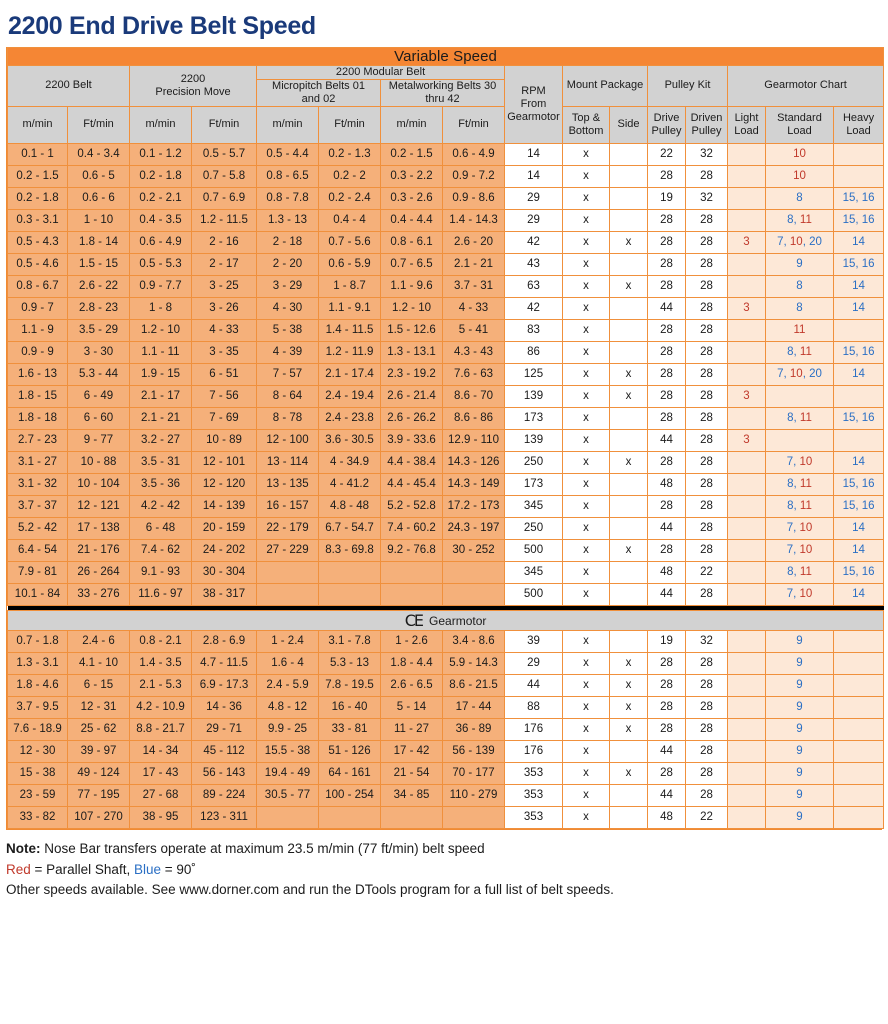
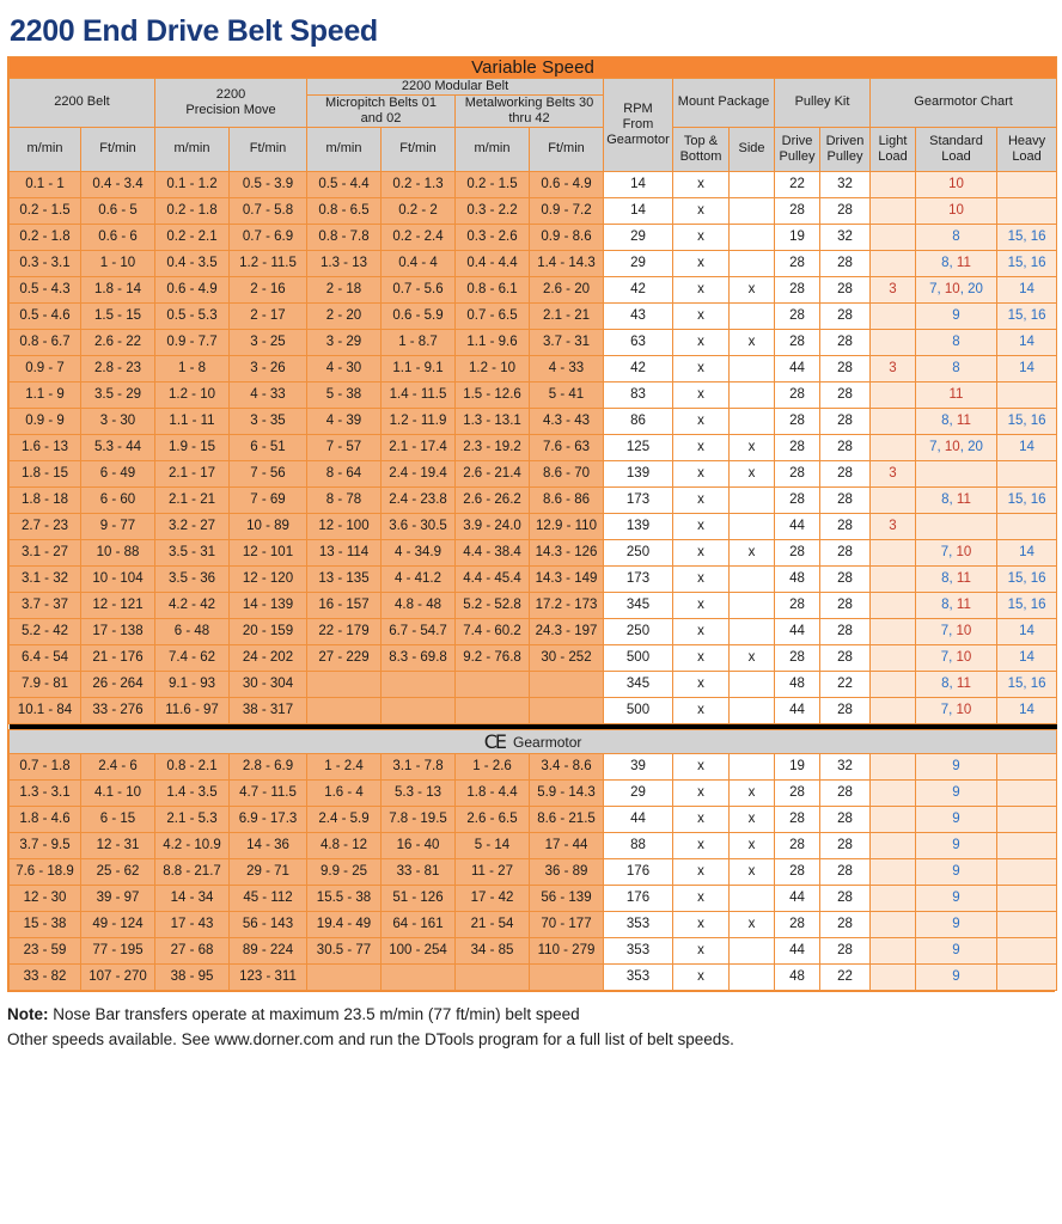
  2200 End Drive Belt Speed
  Variable Speed
  2200 Belt	2200 Precision Move	2200 Modular Belt	RPM From Gearmotor	Mount Package	Pulley Kit	Gearmotor Chart
  Micropitch Belts 01 and 02	Metalworking Belts 30 thru 42
  m/min	Ft/min	m/min	Ft/min	m/min	Ft/min	m/min	Ft/min	Top & Bottom	Side	Drive Pulley	Driven Pulley	Light Load	Standard Load	Heavy Load
- 0.1 - 1	0.4 - 3.4	0.1 - 1.2	0.5 - 5.7	0.5 - 4.4	0.2 - 1.3	0.2 - 1.5	0.6 - 4.9	14	x		22	32		10
+ 0.1 - 1	0.4 - 3.4	0.1 - 1.2	0.5 - 3.9	0.5 - 4.4	0.2 - 1.3	0.2 - 1.5	0.6 - 4.9	14	x		22	32		10
  0.2 - 1.5	0.6 - 5	0.2 - 1.8	0.7 - 5.8	0.8 - 6.5	0.2 - 2	0.3 - 2.2	0.9 - 7.2	14	x		28	28		10
  0.2 - 1.8	0.6 - 6	0.2 - 2.1	0.7 - 6.9	0.8 - 7.8	0.2 - 2.4	0.3 - 2.6	0.9 - 8.6	29	x		19	32		8	15, 16
  0.3 - 3.1	1 - 10	0.4 - 3.5	1.2 - 11.5	1.3 - 13	0.4 - 4	0.4 - 4.4	1.4 - 14.3	29	x		28	28		8, 11	15, 16
  0.5 - 4.3	1.8 - 14	0.6 - 4.9	2 - 16	2 - 18	0.7 - 5.6	0.8 - 6.1	2.6 - 20	42	x	x	28	28	3	7, 10, 20	14
  0.5 - 4.6	1.5 - 15	0.5 - 5.3	2 - 17	2 - 20	0.6 - 5.9	0.7 - 6.5	2.1 - 21	43	x		28	28		9	15, 16
  0.8 - 6.7	2.6 - 22	0.9 - 7.7	3 - 25	3 - 29	1 - 8.7	1.1 - 9.6	3.7 - 31	63	x	x	28	28		8	14
  0.9 - 7	2.8 - 23	1 - 8	3 - 26	4 - 30	1.1 - 9.1	1.2 - 10	4 - 33	42	x		44	28	3	8	14
  1.1 - 9	3.5 - 29	1.2 - 10	4 - 33	5 - 38	1.4 - 11.5	1.5 - 12.6	5 - 41	83	x		28	28		11
  0.9 - 9	3 - 30	1.1 - 11	3 - 35	4 - 39	1.2 - 11.9	1.3 - 13.1	4.3 - 43	86	x		28	28		8, 11	15, 16
  1.6 - 13	5.3 - 44	1.9 - 15	6 - 51	7 - 57	2.1 - 17.4	2.3 - 19.2	7.6 - 63	125	x	x	28	28		7, 10, 20	14
  1.8 - 15	6 - 49	2.1 - 17	7 - 56	8 - 64	2.4 - 19.4	2.6 - 21.4	8.6 - 70	139	x	x	28	28	3
  1.8 - 18	6 - 60	2.1 - 21	7 - 69	8 - 78	2.4 - 23.8	2.6 - 26.2	8.6 - 86	173	x		28	28		8, 11	15, 16
- 2.7 - 23	9 - 77	3.2 - 27	10 - 89	12 - 100	3.6 - 30.5	3.9 - 33.6	12.9 - 110	139	x		44	28	3
+ 2.7 - 23	9 - 77	3.2 - 27	10 - 89	12 - 100	3.6 - 30.5	3.9 - 24.0	12.9 - 110	139	x		44	28	3
  3.1 - 27	10 - 88	3.5 - 31	12 - 101	13 - 114	4 - 34.9	4.4 - 38.4	14.3 - 126	250	x	x	28	28		7, 10	14
  3.1 - 32	10 - 104	3.5 - 36	12 - 120	13 - 135	4 - 41.2	4.4 - 45.4	14.3 - 149	173	x		48	28		8, 11	15, 16
  3.7 - 37	12 - 121	4.2 - 42	14 - 139	16 - 157	4.8 - 48	5.2 - 52.8	17.2 - 173	345	x		28	28		8, 11	15, 16
  5.2 - 42	17 - 138	6 - 48	20 - 159	22 - 179	6.7 - 54.7	7.4 - 60.2	24.3 - 197	250	x		44	28		7, 10	14
  6.4 - 54	21 - 176	7.4 - 62	24 - 202	27 - 229	8.3 - 69.8	9.2 - 76.8	30 - 252	500	x	x	28	28		7, 10	14
  7.9 - 81	26 - 264	9.1 - 93	30 - 304					345	x		48	22		8, 11	15, 16
  10.1 - 84	33 - 276	11.6 - 97	38 - 317					500	x		44	28		7, 10	14
  CE Gearmotor
  0.7 - 1.8	2.4 - 6	0.8 - 2.1	2.8 - 6.9	1 - 2.4	3.1 - 7.8	1 - 2.6	3.4 - 8.6	39	x		19	32		9
  1.3 - 3.1	4.1 - 10	1.4 - 3.5	4.7 - 11.5	1.6 - 4	5.3 - 13	1.8 - 4.4	5.9 - 14.3	29	x	x	28	28		9
  1.8 - 4.6	6 - 15	2.1 - 5.3	6.9 - 17.3	2.4 - 5.9	7.8 - 19.5	2.6 - 6.5	8.6 - 21.5	44	x	x	28	28		9
  3.7 - 9.5	12 - 31	4.2 - 10.9	14 - 36	4.8 - 12	16 - 40	5 - 14	17 - 44	88	x	x	28	28		9
  7.6 - 18.9	25 - 62	8.8 - 21.7	29 - 71	9.9 - 25	33 - 81	11 - 27	36 - 89	176	x	x	28	28		9
  12 - 30	39 - 97	14 - 34	45 - 112	15.5 - 38	51 - 126	17 - 42	56 - 139	176	x		44	28		9
  15 - 38	49 - 124	17 - 43	56 - 143	19.4 - 49	64 - 161	21 - 54	70 - 177	353	x	x	28	28		9
  23 - 59	77 - 195	27 - 68	89 - 224	30.5 - 77	100 - 254	34 - 85	110 - 279	353	x		44	28		9
  33 - 82	107 - 270	38 - 95	123 - 311					353	x		48	22		9
  Note: Nose Bar transfers operate at maximum 23.5 m/min (77 ft/min) belt speed
- Red = Parallel Shaft, Blue = 90˚
  Other speeds available. See www.dorner.com and run the DTools program for a full list of belt speeds.
